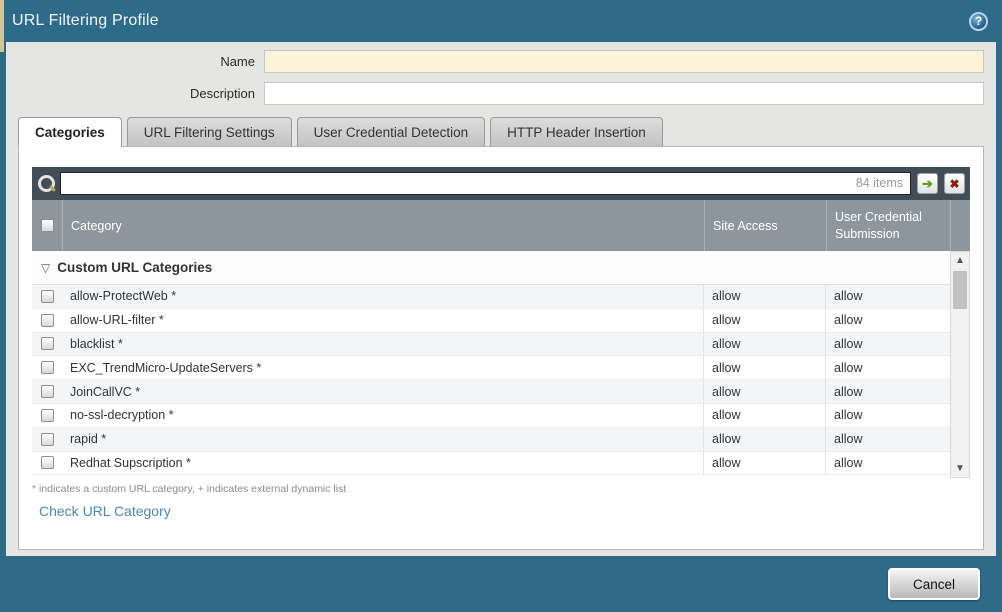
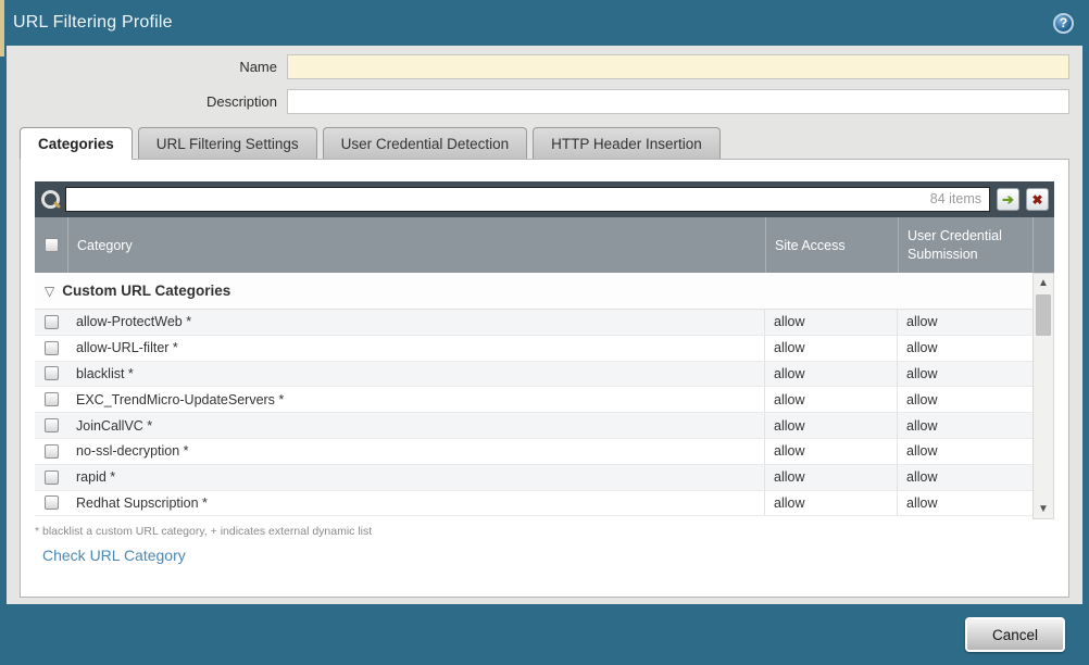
  URL Filtering Profile
  ?
  Name
  Description
  Categories
  URL Filtering Settings
  User Credential Detection
  HTTP Header Insertion
  84 items
  ➔
  ✖
  Category
  Site Access
  User Credential Submission
  ▽
  Custom URL Categories
  allow-ProtectWeb *
  allow
  allow
  allow-URL-filter *
  allow
  allow
  blacklist *
  allow
  allow
  EXC_TrendMicro-UpdateServers *
  allow
  allow
  JoinCallVC *
  allow
  allow
  no-ssl-decryption *
  allow
  allow
  rapid *
  allow
  allow
  Redhat Supscription *
  allow
  allow
  ▲
  ▼
- * indicates a custom URL category, + indicates external dynamic list
+ * blacklist a custom URL category, + indicates external dynamic list
  Check URL Category
  Cancel
